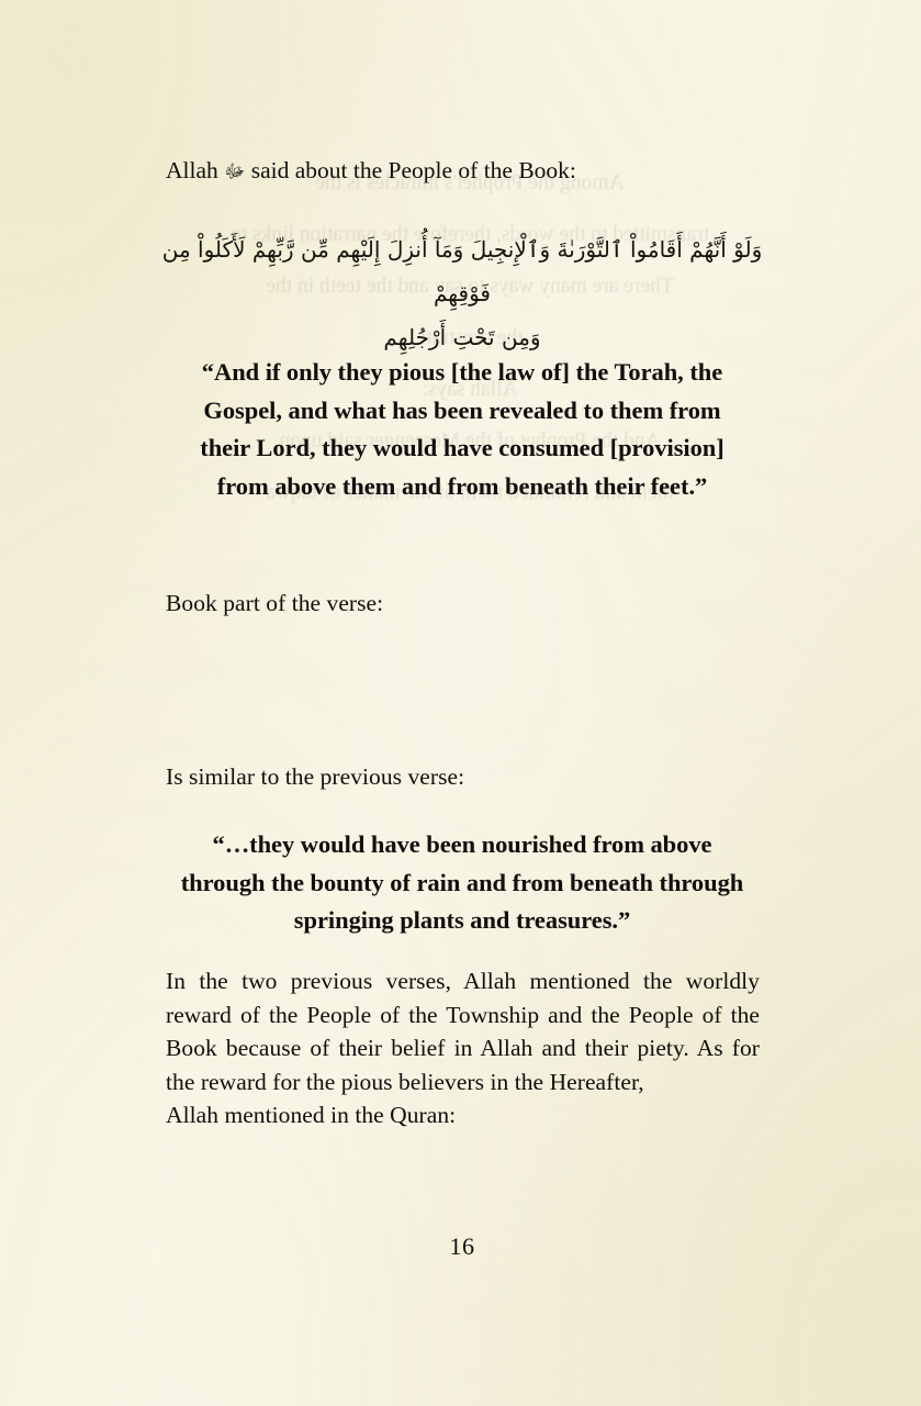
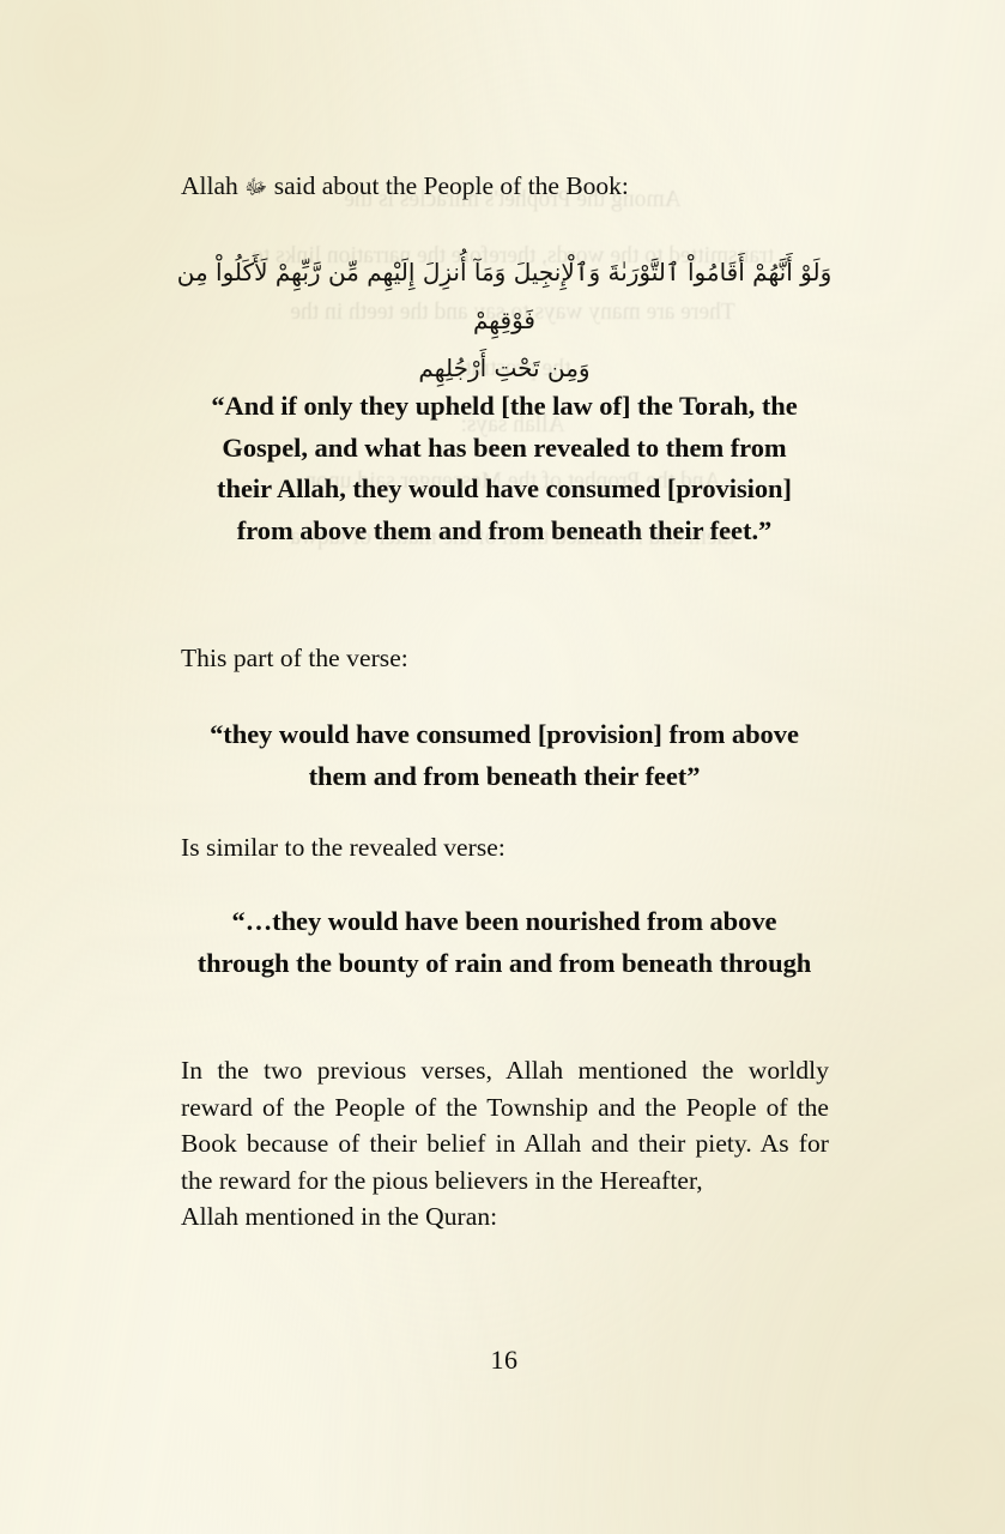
  Allah ﷻ said about the People of the Book:
  وَلَوْ أَنَّهُمْ أَقَامُواْ ٱلتَّوْرَىٰةَ وَٱلْإِنجِيلَ وَمَآ أُنزِلَ إِلَيْهِم مِّن رَّبِّهِمْ لَأَكَلُواْ مِن فَوْقِهِمْ
  وَمِن تَحْتِ أَرْجُلِهِم
- “And if only they pious [the law of] the Torah, the
+ “And if only they upheld [the law of] the Torah, the
  Gospel, and what has been revealed to them from
- their Lord, they would have consumed [provision]
+ their Allah, they would have consumed [provision]
  from above them and from beneath their feet.”
- Book part of the verse:
+ This part of the verse:
+ “they would have consumed [provision] from above
+ them and from beneath their feet”
- Is similar to the previous verse:
+ Is similar to the revealed verse:
  “…they would have been nourished from above
  through the bounty of rain and from beneath through
- springing plants and treasures.”
  In the two previous verses, Allah mentioned the worldly reward of the People of the Township and the People of the Book because of their belief in Allah and their piety. As for the reward for the pious believers in the Hereafter,
  Allah mentioned in the Quran:
  16
